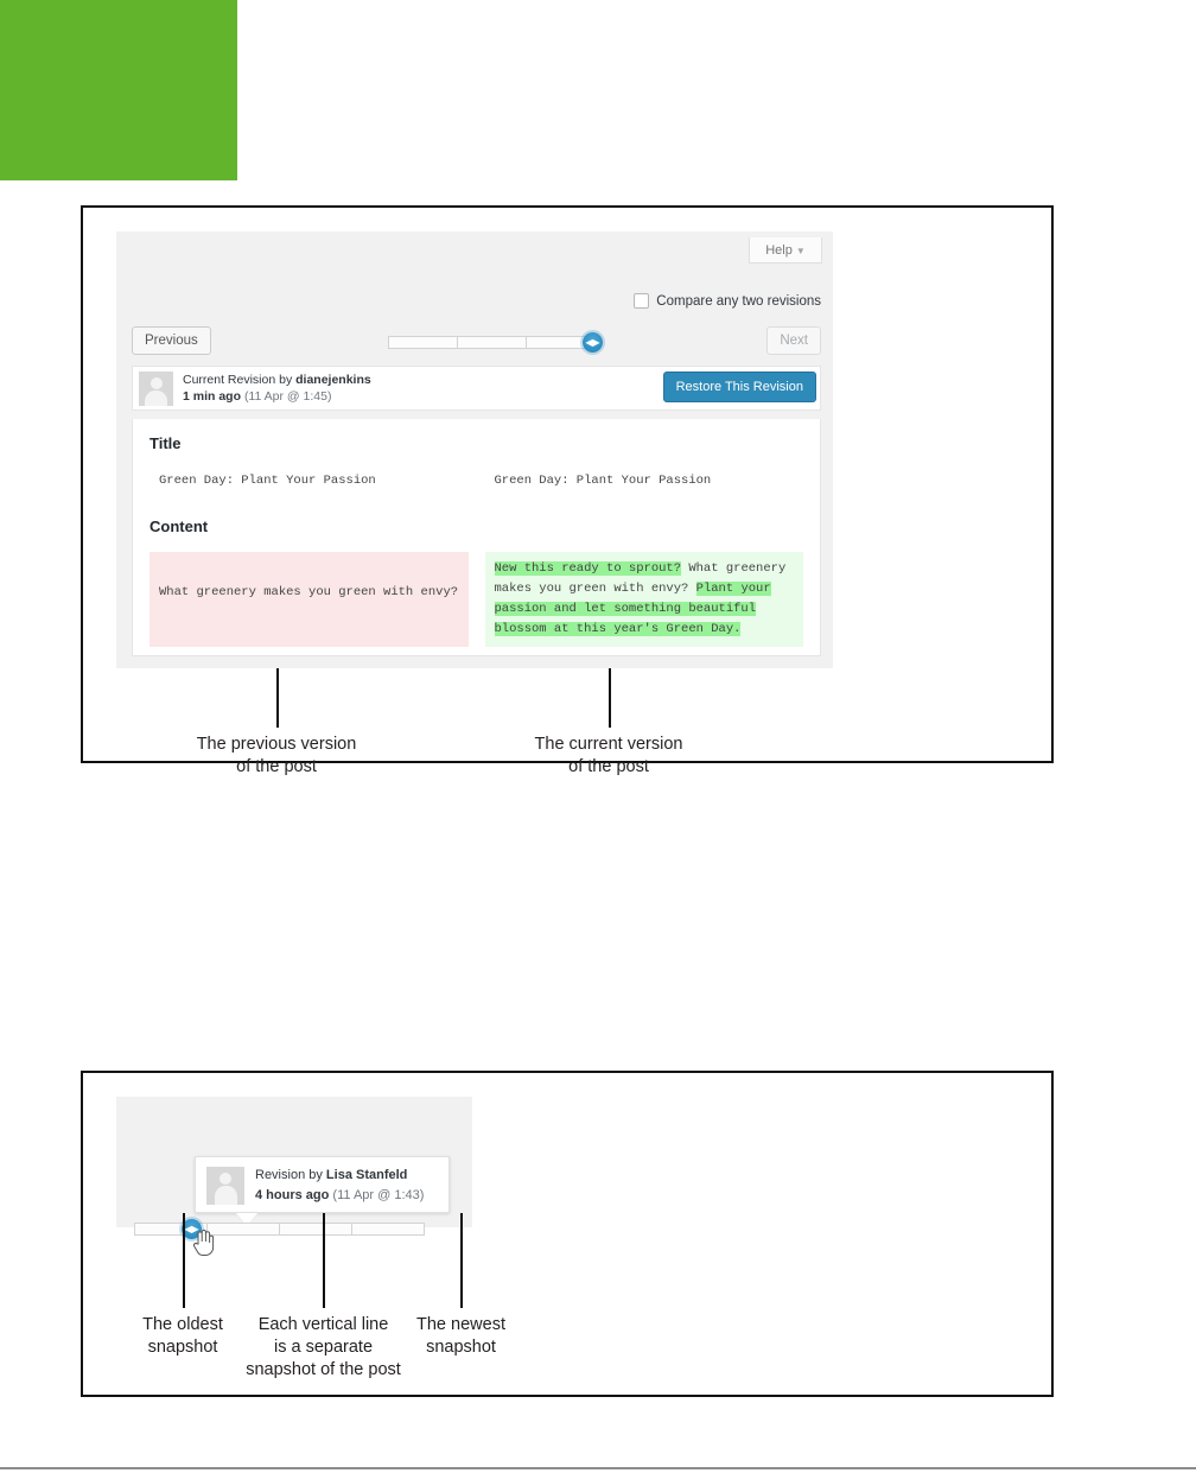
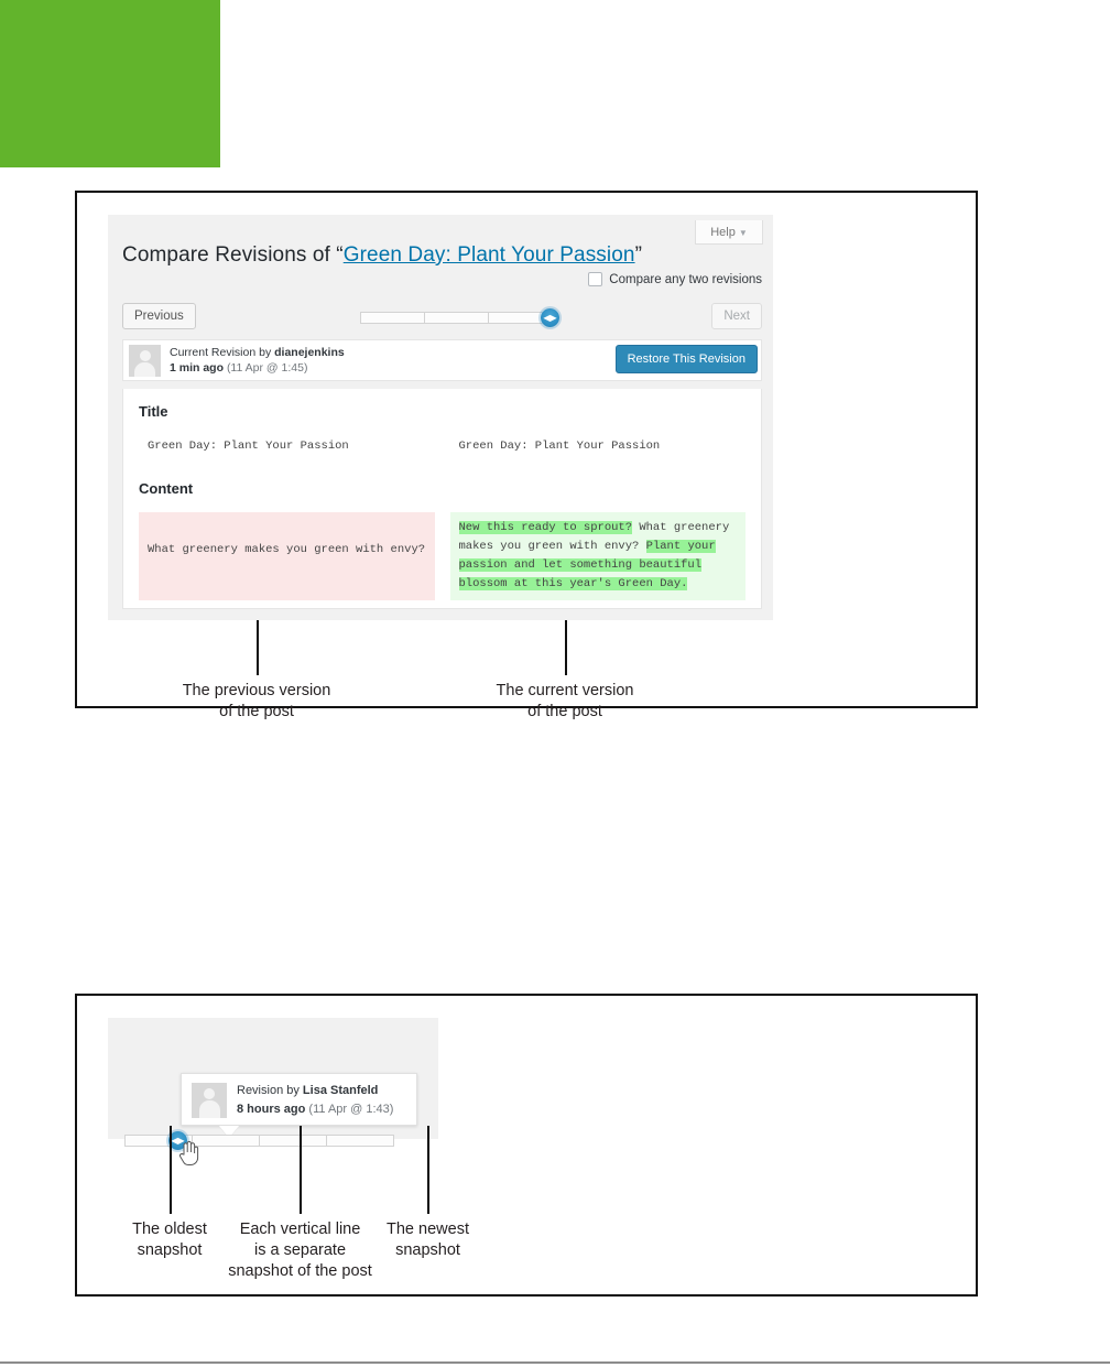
  Help ▼
+ Compare Revisions of “Green Day: Plant Your Passion”
  Compare any two revisions
  Previous
  Next
  ◀▶
  Current Revision by dianejenkins
  1 min ago (11 Apr @ 1:45)
  Restore This Revision
  Title
  Green Day: Plant Your Passion
  Green Day: Plant Your Passion
  Content
  What greenery makes you green with envy?
  New this ready to sprout? What greenery makes you green with envy? Plant your passion and let something beautiful blossom at this year's Green Day.
  The previous version
  of the post
  The current version
  of the post
  Revision by Lisa Stanfeld
- 4 hours ago (11 Apr @ 1:43)
+ 8 hours ago (11 Apr @ 1:43)
  ◀▶
  The oldest
  snapshot
  Each vertical line
  is a separate
  snapshot of the post
  The newest
  snapshot
